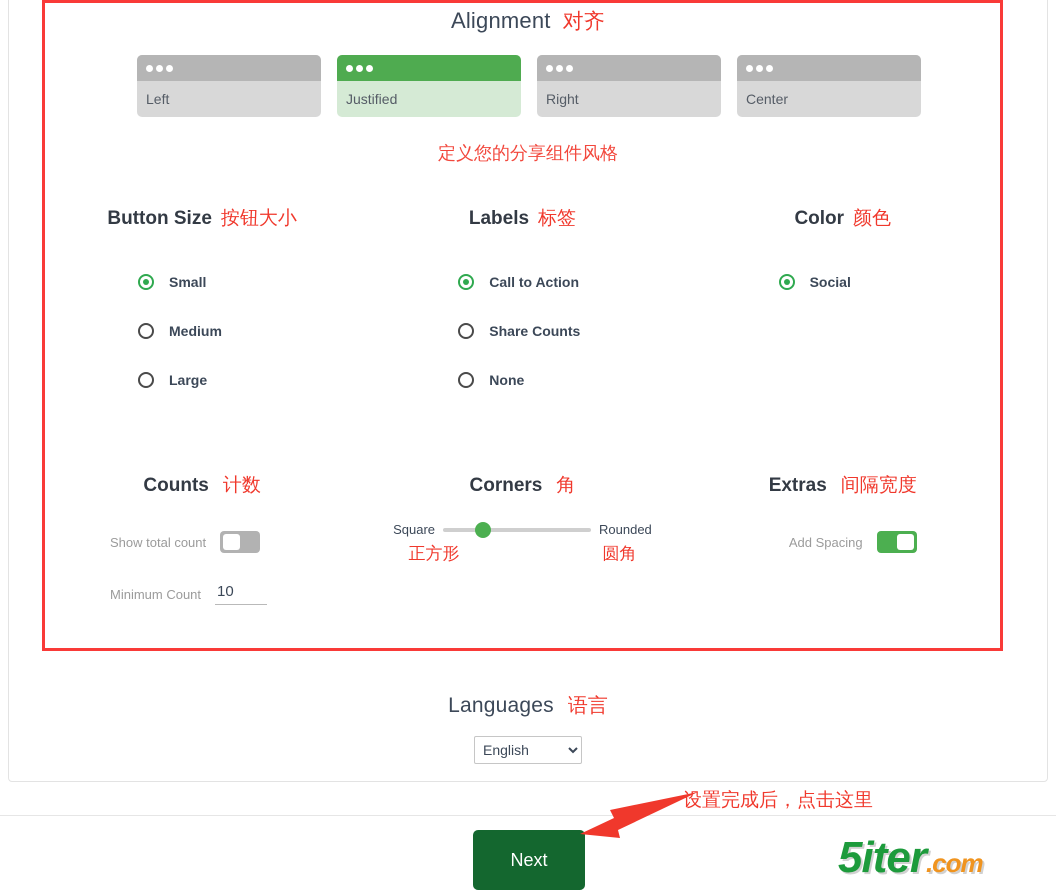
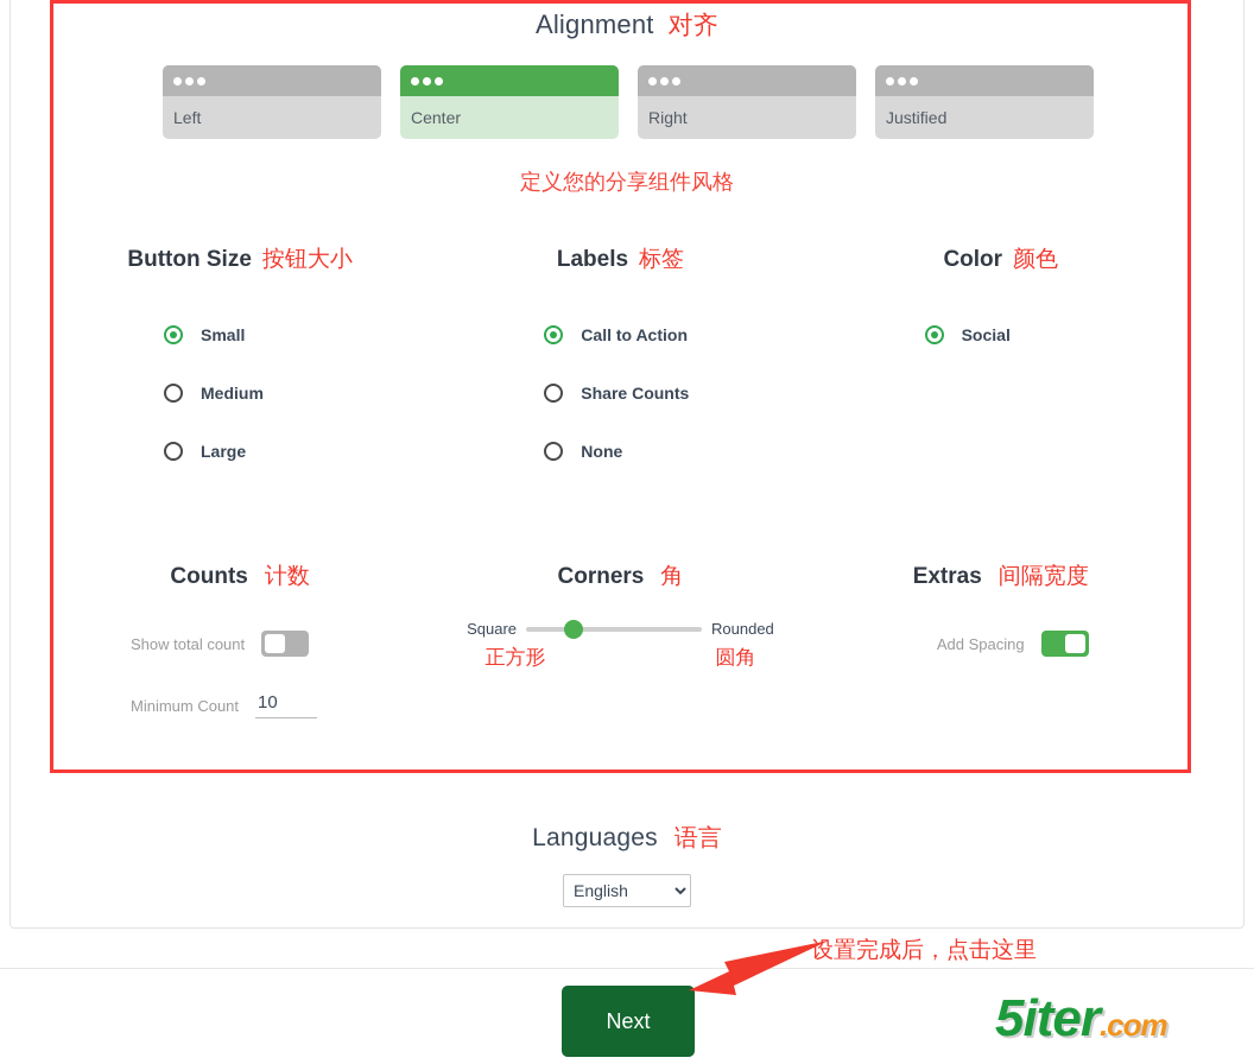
  Alignment 对齐
  Left
- Justified
+ Center
  Right
- Center
+ Justified
  定义您的分享组件风格
  Button Size 按钮大小
  Small
  Medium
  Large
  Labels 标签
  Call to Action
  Share Counts
  None
  Color 颜色
  Social
  Counts 计数
  Show total count
  Minimum Count
  10
  Corners 角
  Square
  Rounded
  正方形
  圆角
  Extras 间隔宽度
  Add Spacing
  Languages 语言
  English
  Next
  设置完成后，点击这里
  5iter.com
